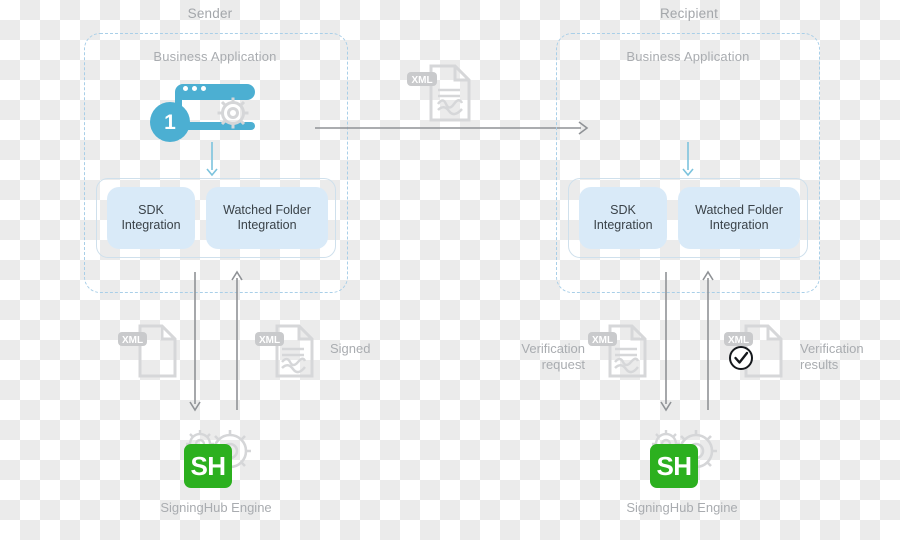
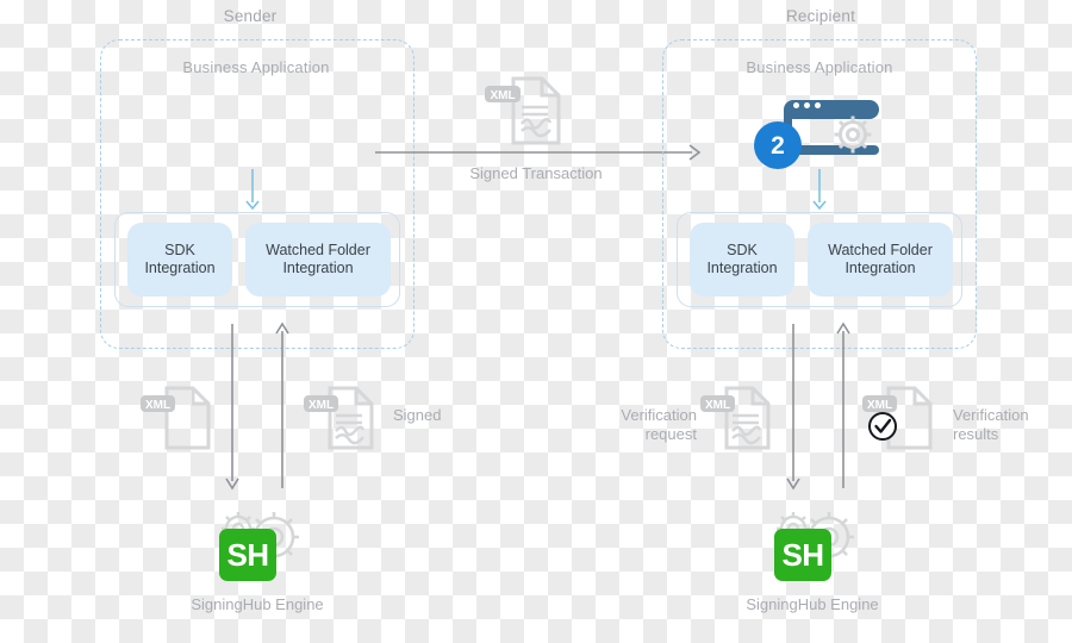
  Sender
  Business Application
- 1
  SDK
  Integration
  Watched Folder
  Integration
  XML
+ Signed Transaction
  Recipient
  Business Application
+ 2
  SDK
  Integration
  Watched Folder
  Integration
  XML
  XML
  Signed
  Verification
  request
  XML
  XML
  Verification
  results
  SH
  SigningHub Engine
  SH
  SigningHub Engine
